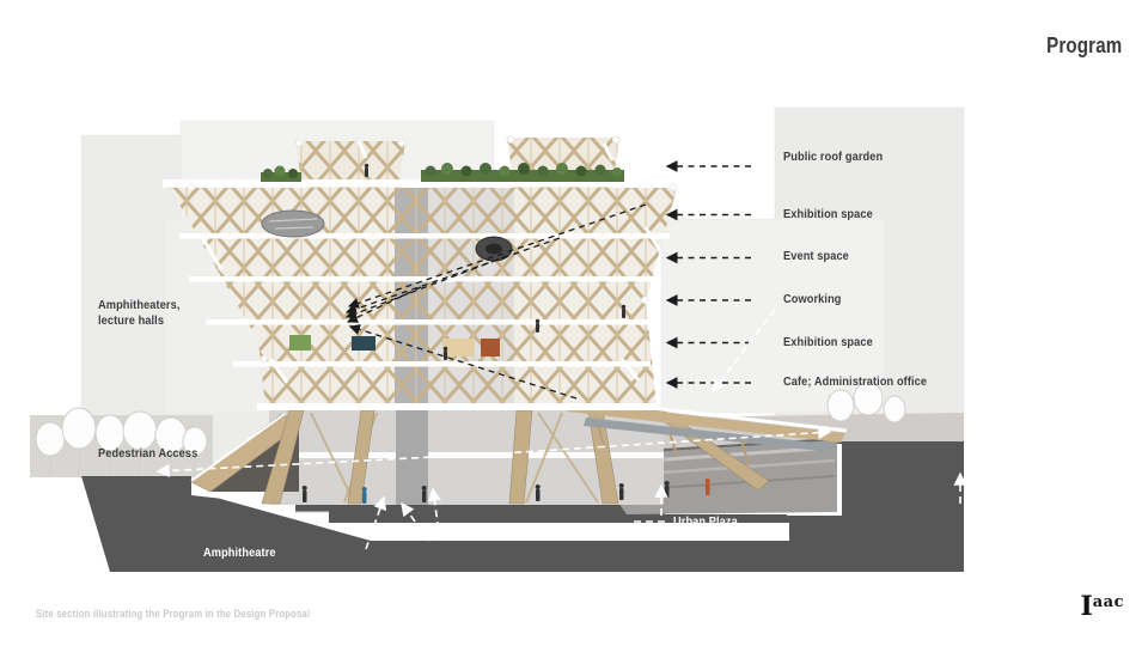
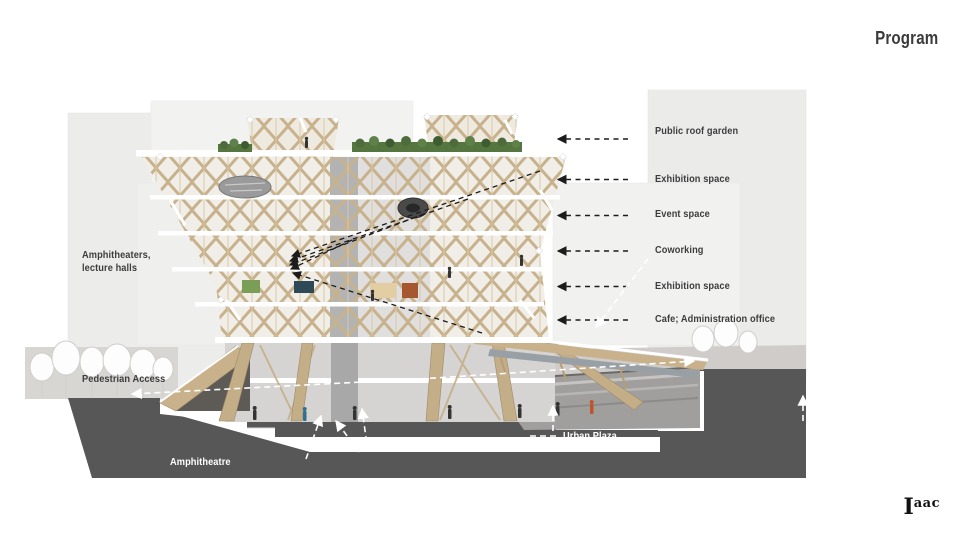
  Program
  Public roof garden
  Exhibition space
  Event space
  Coworking
  Exhibition space
  Cafe; Administration office
  Amphitheaters,
  lecture halls
  Pedestrian Access
  Amphitheatre
  Urban Plaza
- Site section illustrating the Program in the Design Proposal
  Iaac
